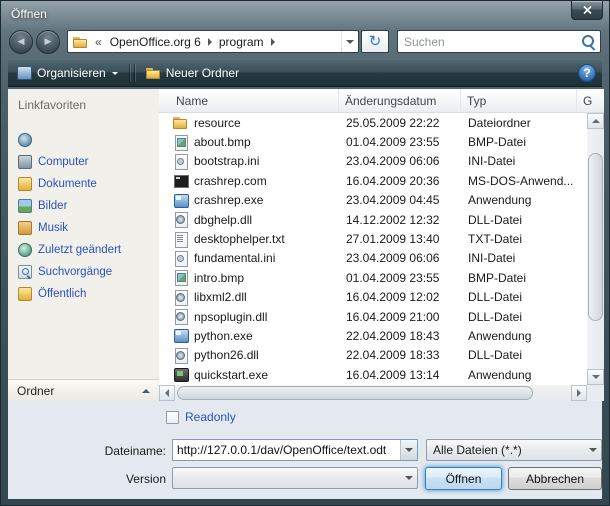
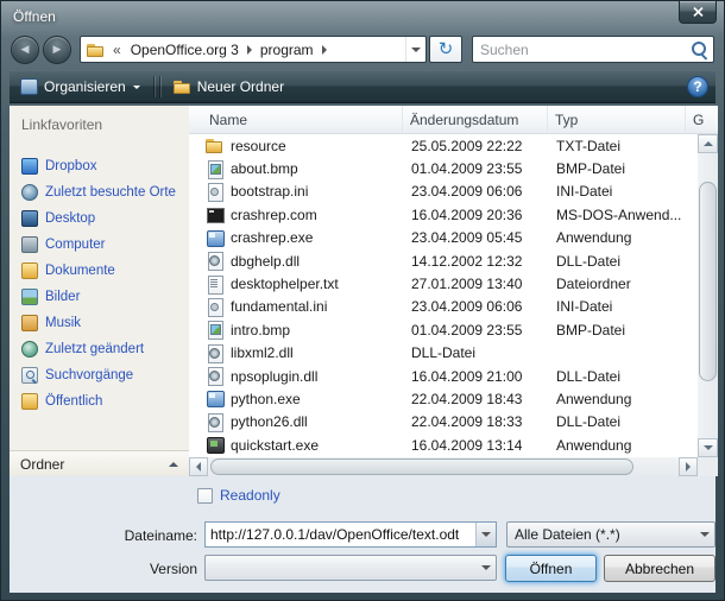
  Öffnen
  ◀
  ▶
  «
- OpenOffice.org 6
+ OpenOffice.org 3
  program
  ↻
  Suchen
  Organisieren
  Neuer Ordner
  ?
  Linkfavoriten
+ Dropbox
+ Zuletzt besuchte Orte
+ Desktop
  Computer
  Dokumente
  Bilder
  Musik
  Zuletzt geändert
  Suchvorgänge
  Öffentlich
  Ordner
  Name
  Änderungsdatum
  Typ
  G
  resource
  25.05.2009 22:22
- Dateiordner
+ TXT-Datei
  about.bmp
  01.04.2009 23:55
  BMP-Datei
  bootstrap.ini
  23.04.2009 06:06
  INI-Datei
  crashrep.com
  16.04.2009 20:36
  MS-DOS-Anwend...
  crashrep.exe
- 23.04.2009 04:45
+ 23.04.2009 05:45
  Anwendung
  dbghelp.dll
  14.12.2002 12:32
  DLL-Datei
  desktophelper.txt
  27.01.2009 13:40
- TXT-Datei
+ Dateiordner
  fundamental.ini
  23.04.2009 06:06
  INI-Datei
  intro.bmp
  01.04.2009 23:55
  BMP-Datei
  libxml2.dll
- 16.04.2009 12:02
  DLL-Datei
  npsoplugin.dll
  16.04.2009 21:00
  DLL-Datei
  python.exe
  22.04.2009 18:43
  Anwendung
  python26.dll
  22.04.2009 18:33
  DLL-Datei
  quickstart.exe
  16.04.2009 13:14
  Anwendung
  Readonly
  Dateiname:
  http://127.0.0.1/dav/OpenOffice/text.odt
  Alle Dateien (*.*)
  Version
  Öffnen
  Abbrechen
